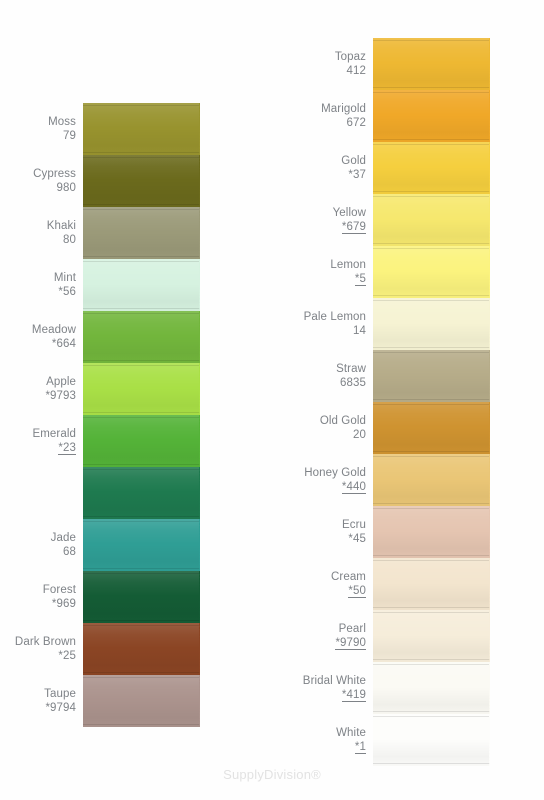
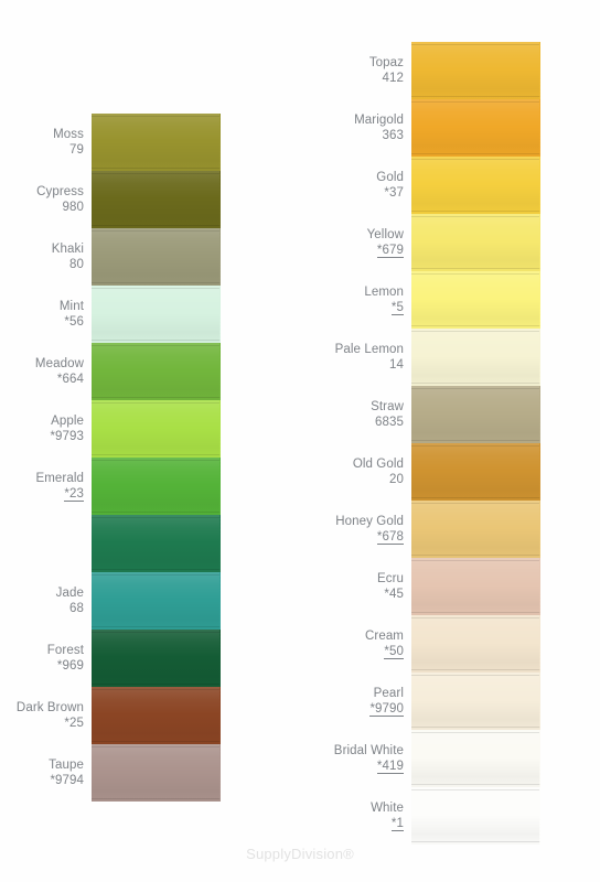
  Moss
  79
  Cypress
  980
  Khaki
  80
  Mint
  *56
  Meadow
  *664
  Apple
  *9793
  Emerald
  *23
  Jade
  68
  Forest
  *969
  Dark Brown
  *25
  Taupe
  *9794
  Topaz
  412
  Marigold
- 672
+ 363
  Gold
  *37
  Yellow
  *679
  Lemon
  *5
  Pale Lemon
  14
  Straw
  6835
  Old Gold
  20
  Honey Gold
- *440
+ *678
  Ecru
  *45
  Cream
  *50
  Pearl
  *9790
  Bridal White
  *419
  White
  *1
  SupplyDivision®
